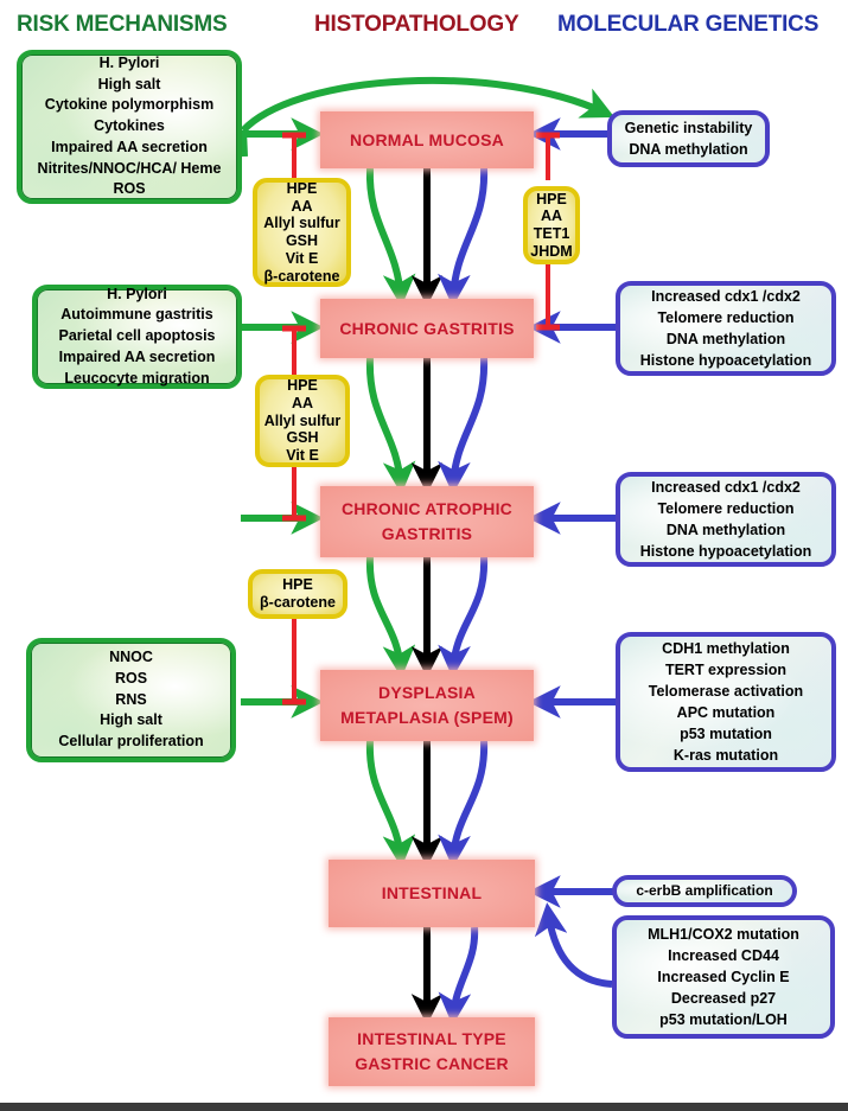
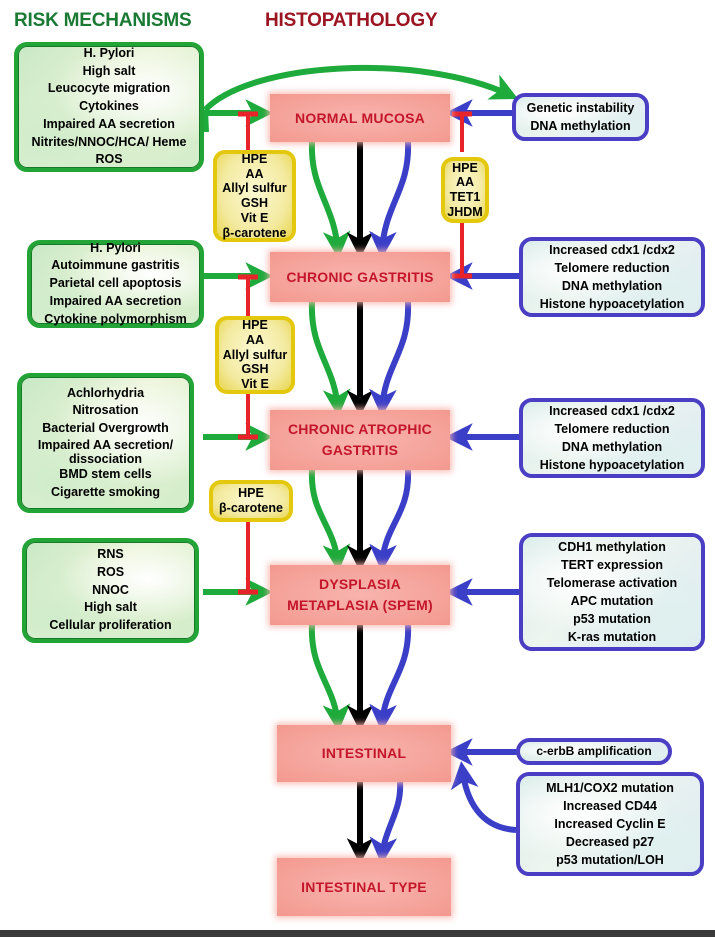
  RISK MECHANISMS
  HISTOPATHOLOGY
- MOLECULAR GENETICS
  H. Pylori
  High salt
- Cytokine polymorphism
+ Leucocyte migration
  Cytokines
  Impaired AA secretion
  Nitrites/NNOC/HCA/ Heme
  ROS
  H. Pylori
  Autoimmune gastritis
  Parietal cell apoptosis
  Impaired AA secretion
- Leucocyte migration
+ Cytokine polymorphism
+ Achlorhydria
+ Nitrosation
+ Bacterial Overgrowth
+ Impaired AA secretion/ dissociation
+ BMD stem cells
+ Cigarette smoking
- NNOC
+ RNS
  ROS
- RNS
+ NNOC
  High salt
  Cellular proliferation
  HPE
  AA
  Allyl sulfur
  GSH
  Vit E
  β-carotene
  HPE
  AA
  TET1
  JHDM
  HPE
  AA
  Allyl sulfur
  GSH
  Vit E
  HPE
  β-carotene
  Genetic instability
  DNA methylation
  Increased cdx1 /cdx2
  Telomere reduction
  DNA methylation
  Histone hypoacetylation
  Increased cdx1 /cdx2
  Telomere reduction
  DNA methylation
  Histone hypoacetylation
  CDH1 methylation
  TERT expression
  Telomerase activation
  APC mutation
  p53 mutation
  K-ras mutation
  c-erbB amplification
  MLH1/COX2 mutation
  Increased CD44
  Increased Cyclin E
  Decreased p27
  p53 mutation/LOH
  NORMAL MUCOSA
  CHRONIC GASTRITIS
  CHRONIC ATROPHIC
  GASTRITIS
  DYSPLASIA
  METAPLASIA (SPEM)
  INTESTINAL
  INTESTINAL TYPE
- GASTRIC CANCER
